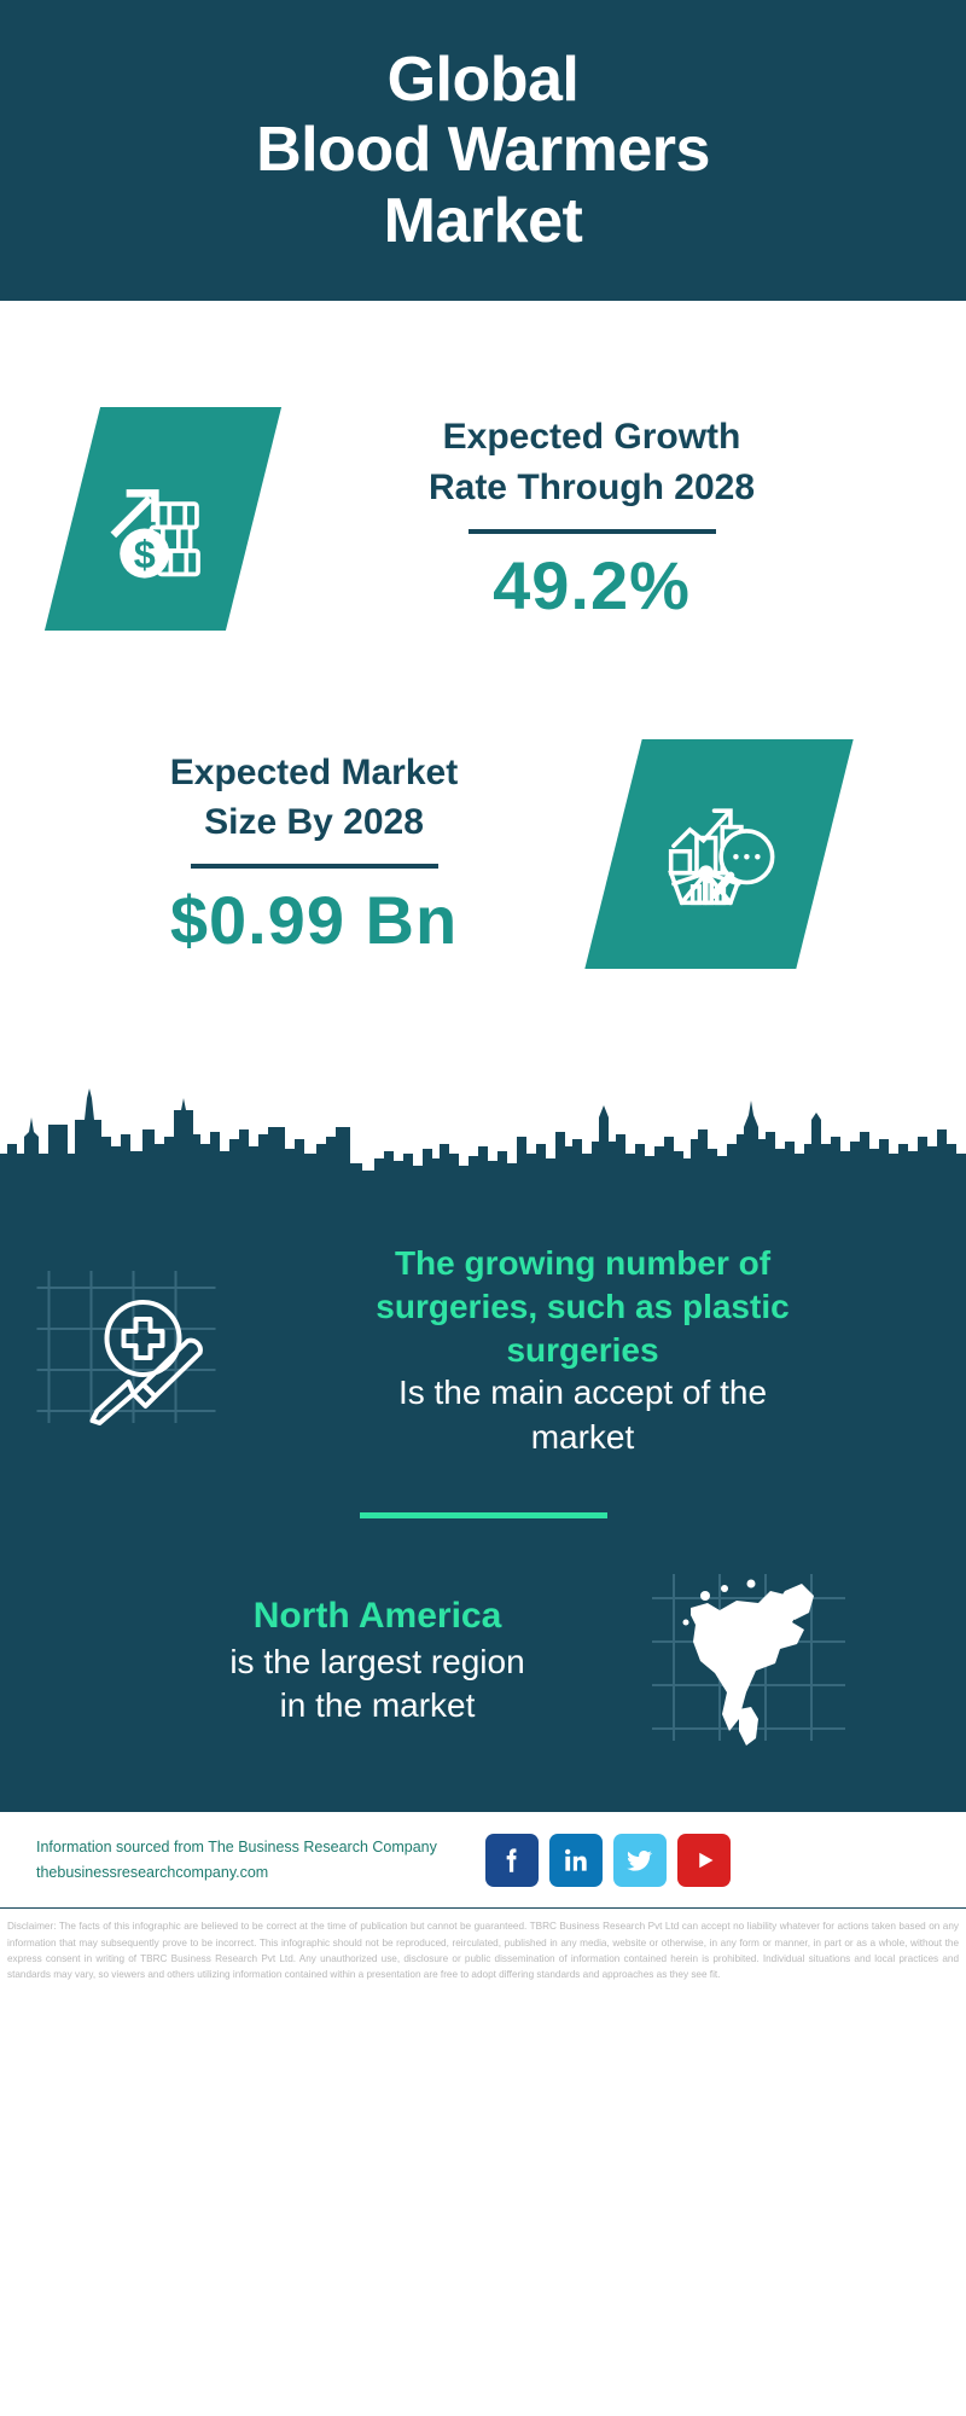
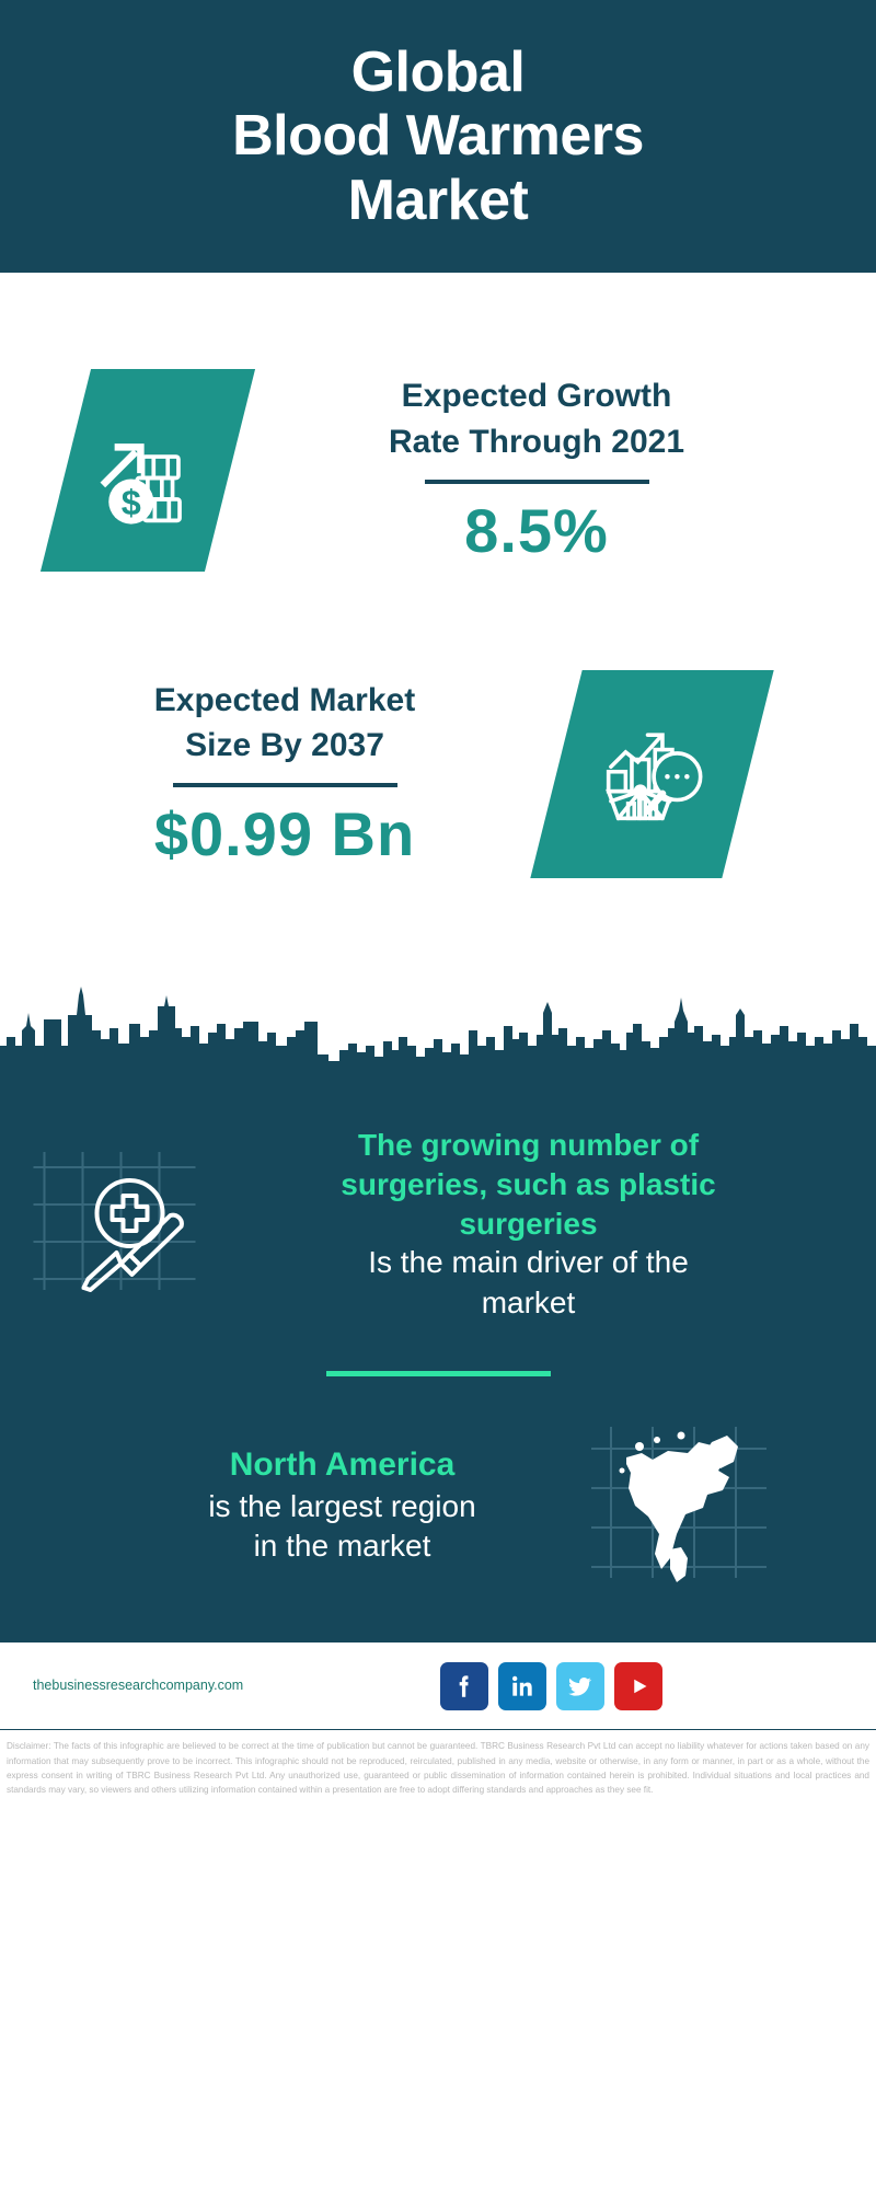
  Global
  Blood Warmers
  Market
  Expected Growth
- Rate Through 2028
+ Rate Through 2021
- 49.2%
+ 8.5%
  Expected Market
- Size By 2028
+ Size By 2037
  $0.99 Bn
  The growing number of
  surgeries, such as plastic
  surgeries
- Is the main accept of the
+ Is the main driver of the
  market
  North America
  is the largest region
  in the market
- Information sourced from The Business Research Company
  thebusinessresearchcompany.com
- Disclaimer: The facts of this infographic are believed to be correct at the time of publication but cannot be guaranteed. TBRC Business Research Pvt Ltd can accept no liability whatever for actions taken based on any information that may subsequently prove to be incorrect. This infographic should not be reproduced, reirculated, published in any media, website or otherwise, in any form or manner, in part or as a whole, without the express consent in writing of TBRC Business Research Pvt Ltd. Any unauthorized use, disclosure or public dissemination of information contained herein is prohibited. Individual situations and local practices and standards may vary, so viewers and others utilizing information contained within a presentation are free to adopt differing standards and approaches as they see fit.
+ Disclaimer: The facts of this infographic are believed to be correct at the time of publication but cannot be guaranteed. TBRC Business Research Pvt Ltd can accept no liability whatever for actions taken based on any information that may subsequently prove to be incorrect. This infographic should not be reproduced, reirculated, published in any media, website or otherwise, in any form or manner, in part or as a whole, without the express consent in writing of TBRC Business Research Pvt Ltd. Any unauthorized use, guaranteed or public dissemination of information contained herein is prohibited. Individual situations and local practices and standards may vary, so viewers and others utilizing information contained within a presentation are free to adopt differing standards and approaches as they see fit.
